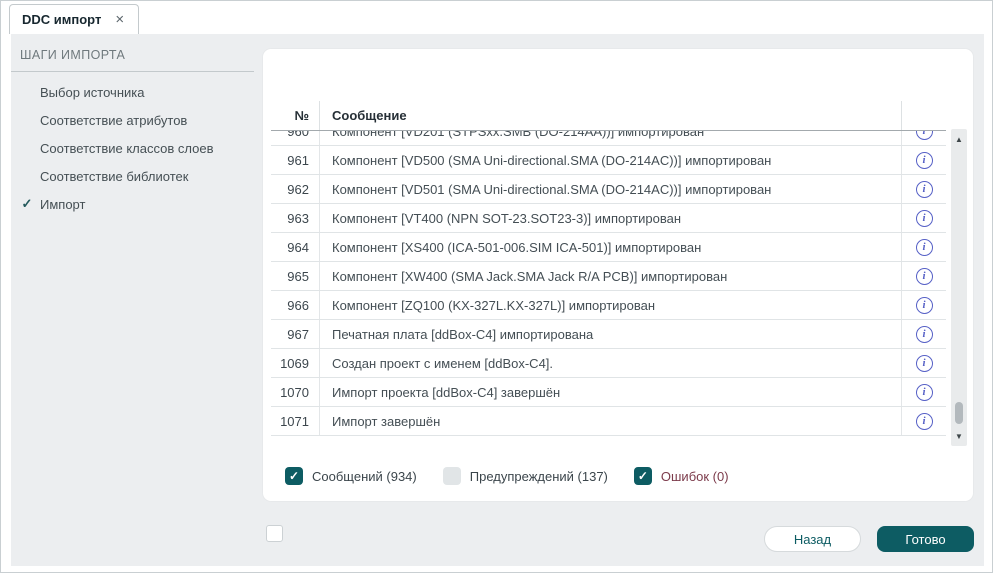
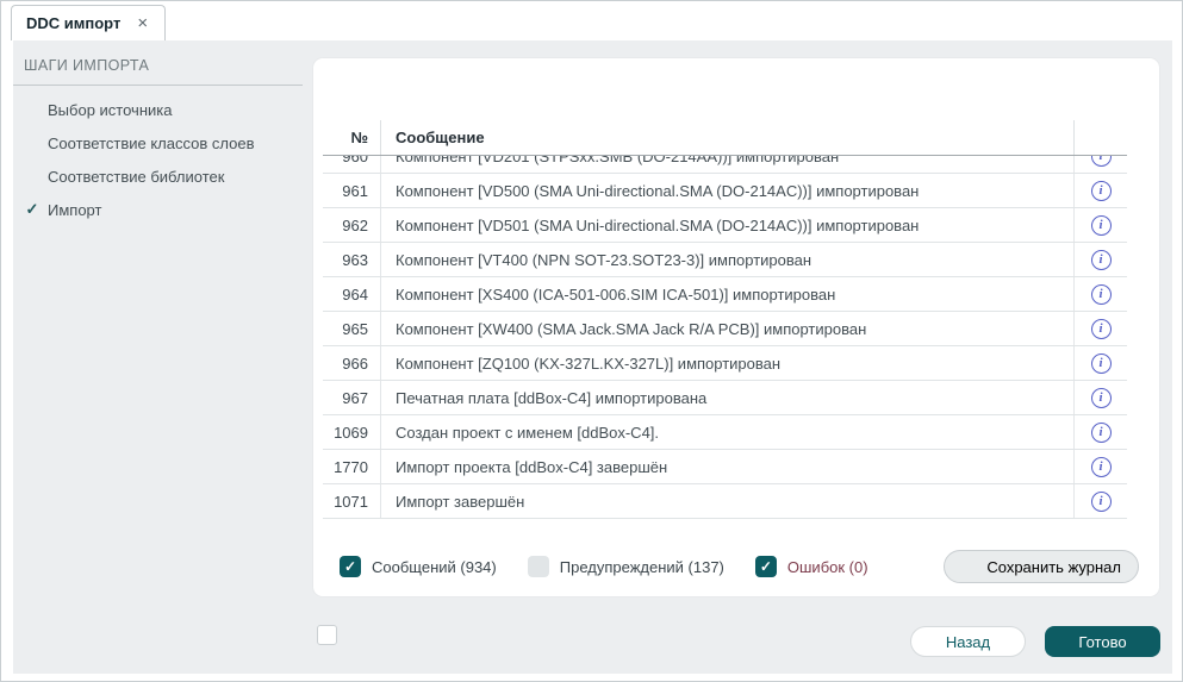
  DDC импорт
  ×
  ШАГИ ИМПОРТА
  Выбор источника
- Соответствие атрибутов
  Соответствие классов слоев
  Соответствие библиотек
  ✓
  Импорт
  №
  Сообщение
  960
  Компонент [VD201 (STPSxx.SMB (DO-214AA))] импортирован
  i
  961
  Компонент [VD500 (SMA Uni-directional.SMA (DO-214AC))] импортирован
  i
  962
  Компонент [VD501 (SMA Uni-directional.SMA (DO-214AC))] импортирован
  i
  963
  Компонент [VT400 (NPN SOT-23.SOT23-3)] импортирован
  i
  964
  Компонент [XS400 (ICA-501-006.SIM ICA-501)] импортирован
  i
  965
  Компонент [XW400 (SMA Jack.SMA Jack R/A PCB)] импортирован
  i
  966
  Компонент [ZQ100 (KX-327L.KX-327L)] импортирован
  i
  967
  Печатная плата [ddBox-C4] импортирована
  i
  1069
  Создан проект с именем [ddBox-C4].
  i
- 1070
+ 1770
  Импорт проекта [ddBox-C4] завершён
  i
  1071
  Импорт завершён
  i
- ▲
- ▼
  ✓
  Сообщений (934)
  Предупреждений (137)
  ✓
  Ошибок (0)
+ Сохранить журнал
  Назад
  Готово
